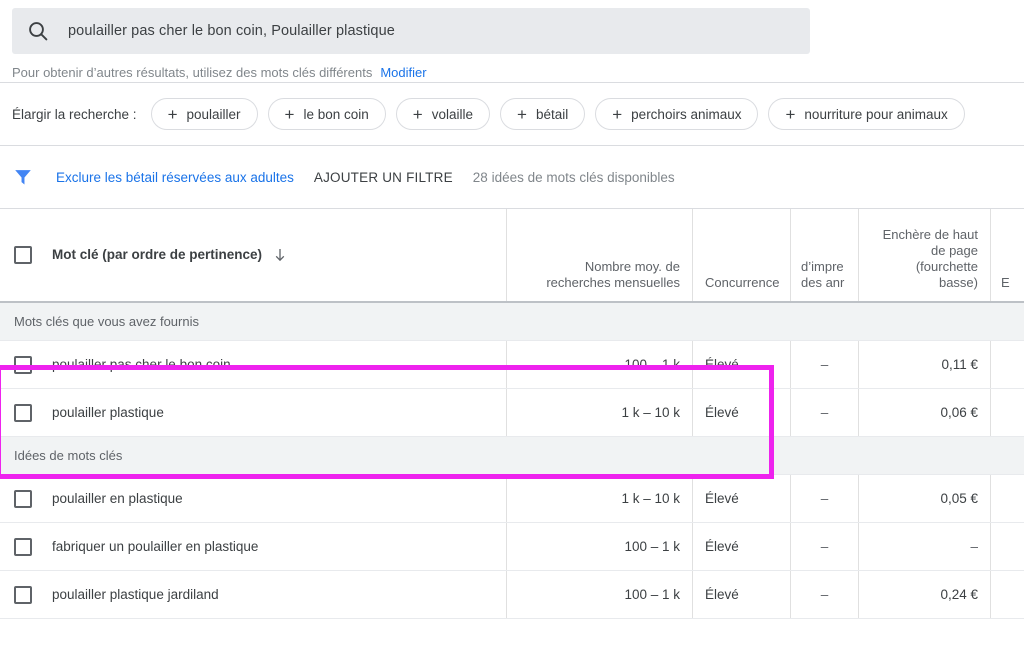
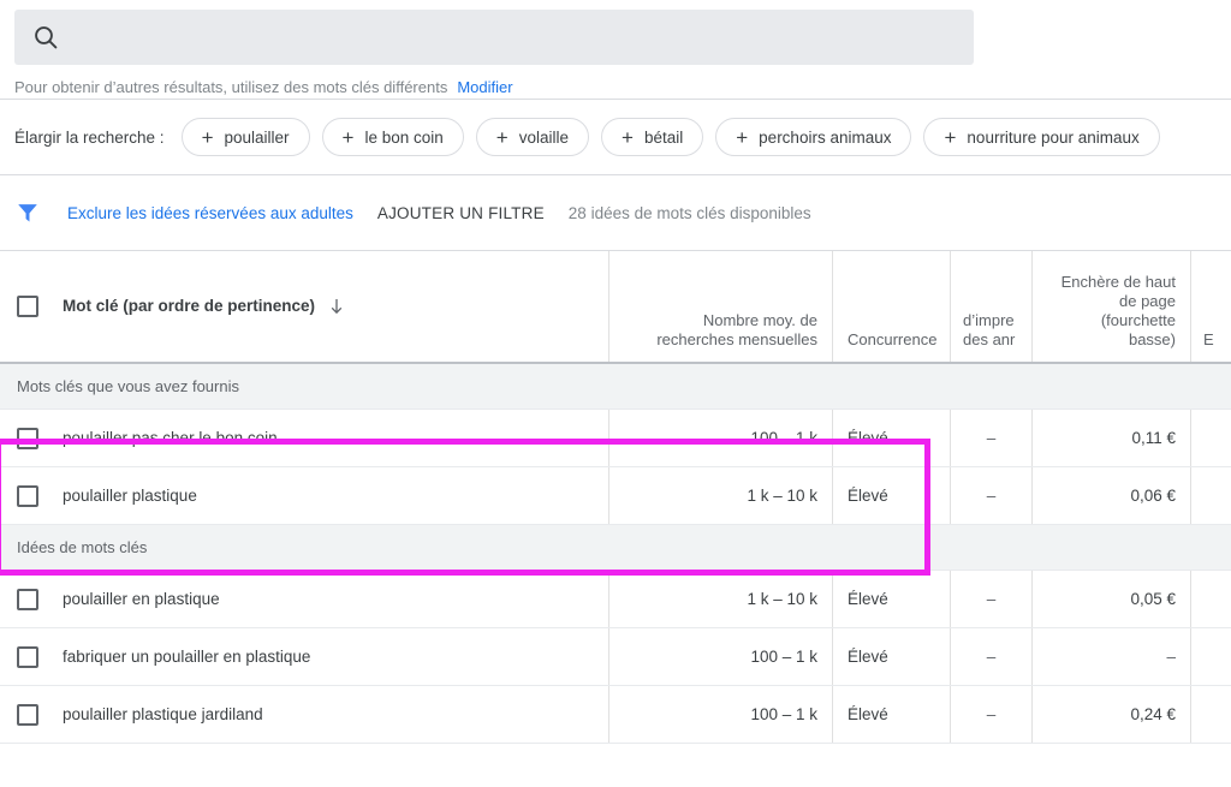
- poulailler pas cher le bon coin, Poulailler plastique
  Pour obtenir d’autres résultats, utilisez des mots clés différents
  Modifier
  Élargir la recherche :
  +
  poulailler
  +
  le bon coin
  +
  volaille
  +
  bétail
  +
  perchoirs animaux
  +
  nourriture pour animaux
- Exclure les bétail réservées aux adultes
+ Exclure les idées réservées aux adultes
  AJOUTER UN FILTRE
  28 idées de mots clés disponibles
  Mot clé (par ordre de pertinence)
  Nombre moy. de
  recherches mensuelles
  Concurrence
  d’impre
  des anr
  Enchère de haut
  de page
  (fourchette
  basse)
  E
  Mots clés que vous avez fournis
  poulailler pas cher le bon coin
  100 – 1 k
  Élevé
  –
  0,11 €
  poulailler plastique
  1 k – 10 k
  Élevé
  –
  0,06 €
  Idées de mots clés
  poulailler en plastique
  1 k – 10 k
  Élevé
  –
  0,05 €
  fabriquer un poulailler en plastique
  100 – 1 k
  Élevé
  –
  –
  poulailler plastique jardiland
  100 – 1 k
  Élevé
  –
  0,24 €
